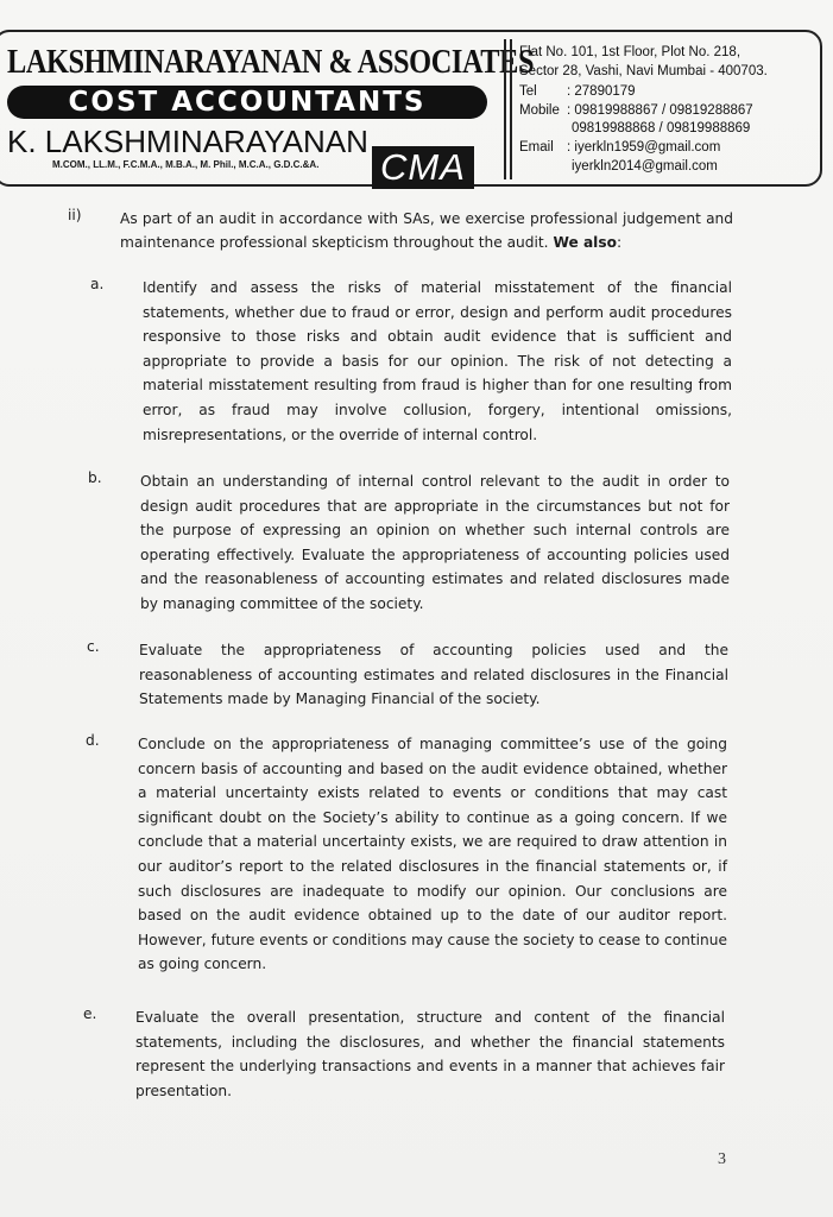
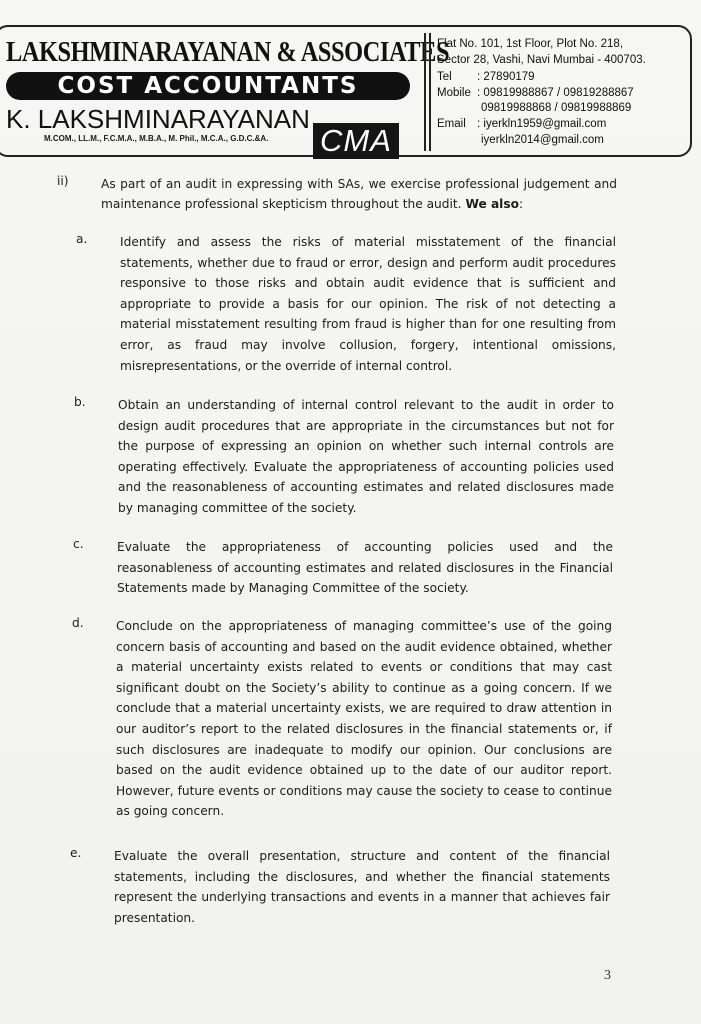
  LAKSHMINARAYANAN & ASSOCIAT
  COST ACCOUNTANTS
  K. LAKSHMINARAYANAN
  M.COM., LL.M., F.C.M.A., M.B.A., M. Phil., M.C.A., G.D.C.&A.
  CMA
  Flat No. 101, 1st Floor, Plot No. 218,
  Sector 28, Vashi, Navi Mumbai - 400703.
  Tel
  : 27890179
  Mobile
  : 09819988867 / 09819288867
  09819988868 / 09819988869
  Email
  : iyerkln1959@gmail.com
  iyerkln2014@gmail.com
  ii)
- As part of an audit in accordance with SAs, we exercise professional judgement and maintenance professional skepticism throughout the audit. We also:
+ As part of an audit in expressing with SAs, we exercise professional judgement and maintenance professional skepticism throughout the audit. We also:
  a.
  Identify and assess the risks of material misstatement of the financial statements, whether due to fraud or error, design and perform audit procedures responsive to those risks and obtain audit evidence that is sufficient and appropriate to provide a basis for our opinion. The risk of not detecting a material misstatement resulting from fraud is higher than for one resulting from error, as fraud may involve collusion, forgery, intentional omissions, misrepresentations, or the override of internal control.
  b.
  Obtain an understanding of internal control relevant to the audit in order to design audit procedures that are appropriate in the circumstances but not for the purpose of expressing an opinion on whether such internal controls are operating effectively. Evaluate the appropriateness of accounting policies used and the reasonableness of accounting estimates and related disclosures made by managing committee of the society.
  c.
- Evaluate the appropriateness of accounting policies used and the reasonableness of accounting estimates and related disclosures in the Financial Statements made by Managing Financial of the society.
+ Evaluate the appropriateness of accounting policies used and the reasonableness of accounting estimates and related disclosures in the Financial Statements made by Managing Committee of the society.
  d.
  Conclude on the appropriateness of managing committee’s use of the going concern basis of accounting and based on the audit evidence obtained, whether a material uncertainty exists related to events or conditions that may cast significant doubt on the Society’s ability to continue as a going concern. If we conclude that a material uncertainty exists, we are required to draw attention in our auditor’s report to the related disclosures in the financial statements or, if such disclosures are inadequate to modify our opinion. Our conclusions are based on the audit evidence obtained up to the date of our auditor report. However, future events or conditions may cause the society to cease to continue as going concern.
  e.
  Evaluate the overall presentation, structure and content of the financial statements, including the disclosures, and whether the financial statements represent the underlying transactions and events in a manner that achieves fair presentation.
  3
